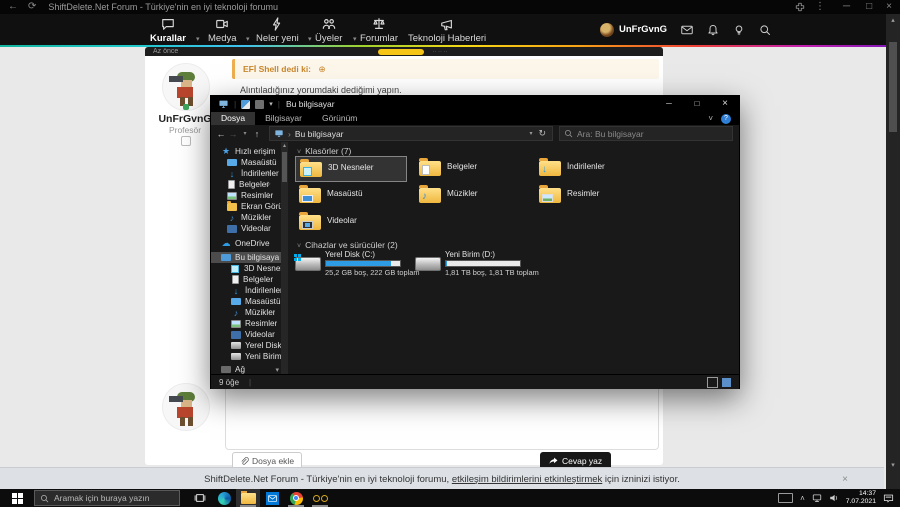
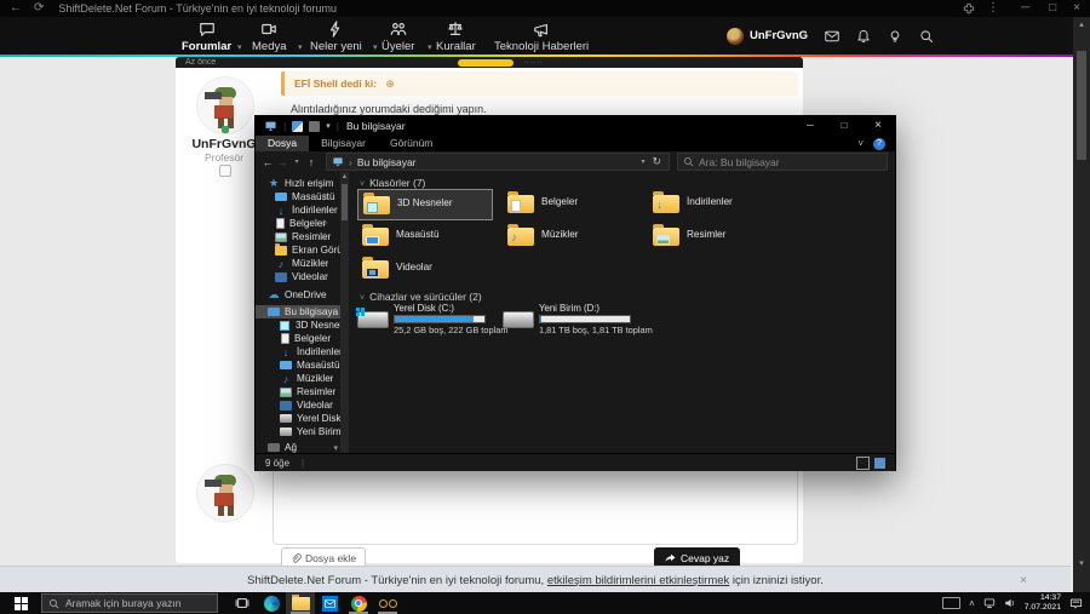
  ←
  ⟳
  ShiftDelete.Net Forum - Türkiye'nin en iyi teknoloji forumu
  ⋮
  ─
  □
  ×
- Kurallar
+ Forumlar
  Medya
  Neler yeni
  Üyeler
- Forumlar
+ Kurallar
  Teknoloji Haberleri
  UnFrGvnG
  UnFrGvnG
  Profesör
  EFİ Shell dedi ki: ⊕
  Alıntıladığınız yorumdaki dediğimi yapın.
  Dosya ekle
  Cevap yaz
  |
  |
  Bu bilgisayar
  ─
  □
  ×
  Dosya
  Bilgisayar
  Görünüm
  ˅
  ←
  →
  ↑
  ›
  Bu bilgisayar
  ↻
  Ara: Bu bilgisayar
  ★
  Hızlı erişim
  Masaüstü
  ↓
  İndirilenler
  Belgeler
  Resimler
  ♪
  Müzikler
  Videolar
  ☁
  OneDrive
  Bu bilgisaya
  3D Nesne
  Belgeler
  ↓
  İndirilenle
  Masaüstü
  ♪
  Müzikler
  Resimler
  Videolar
  Ağ
  Klasörler (7)
  3D Nesneler
  Belgeler
  ↓
  İndirilenler
  Masaüstü
  ♪
  Müzikler
  Resimler
  Videolar
  Cihazlar ve sürücüler (2)
  Yerel Disk (C:)
  25,2 GB boş, 222 GB toplam
  Yeni Birim (D:)
  1,81 TB boş, 1,81 TB toplam
  9 öğe
  ShiftDelete.Net Forum - Türkiye'nin en iyi teknoloji forumu, etkileşim bildirimlerini etkinleştirmek için izninizi istiyor.
  ×
  Aramak için buraya yazın
  ˄
